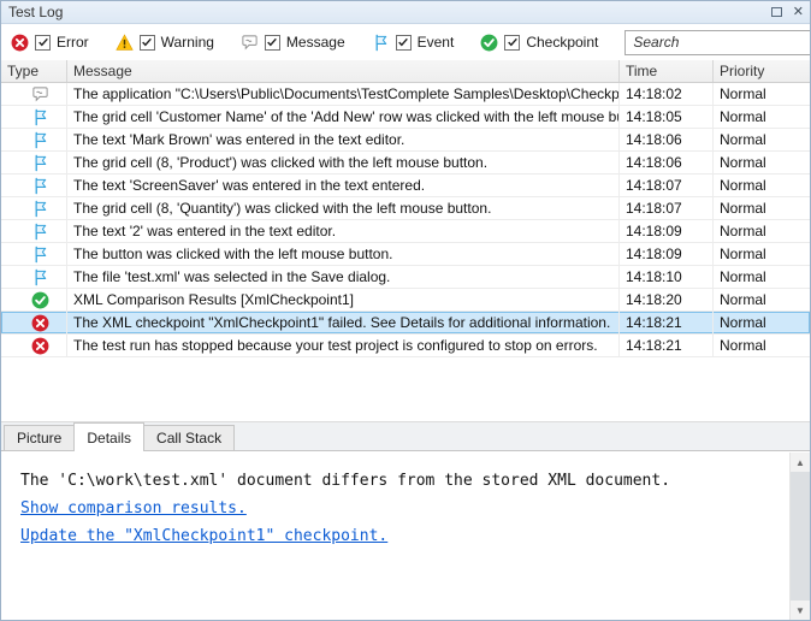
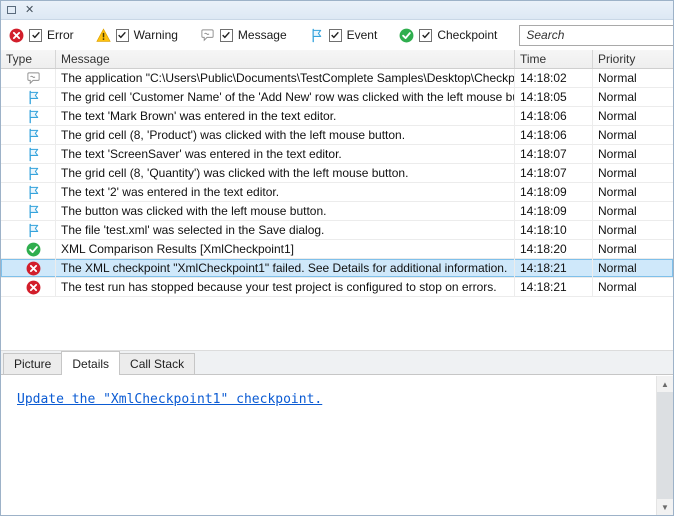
- Test Log
  ✕
  Error
  Warning
  Message
  Event
  Checkpoint
  Search
  Type
  Message
  Time
  Priority
  The application "C:\Users\Public\Documents\TestComplete Samples\Desktop\Checkp
  14:18:02
  Normal
  The grid cell 'Customer Name' of the 'Add New' row was clicked with the left mouse b
  14:18:05
  Normal
  The text 'Mark Brown' was entered in the text editor.
  14:18:06
  Normal
  The grid cell (8, 'Product') was clicked with the left mouse button.
  14:18:06
  Normal
- The text 'ScreenSaver' was entered in the text entered.
+ The text 'ScreenSaver' was entered in the text editor.
  14:18:07
  Normal
  The grid cell (8, 'Quantity') was clicked with the left mouse button.
  14:18:07
  Normal
  The text '2' was entered in the text editor.
  14:18:09
  Normal
  The button was clicked with the left mouse button.
  14:18:09
  Normal
  The file 'test.xml' was selected in the Save dialog.
  14:18:10
  Normal
  XML Comparison Results [XmlCheckpoint1]
  14:18:20
  Normal
  The XML checkpoint "XmlCheckpoint1" failed. See Details for additional information.
  14:18:21
  Normal
  The test run has stopped because your test project is configured to stop on errors.
  14:18:21
  Normal
  Picture
  Details
  Call Stack
- The 'C:\work\test.xml' document differs from the stored XML document.
- Show comparison results.
  Update the "XmlCheckpoint1" checkpoint.
  ▲
  ▼
